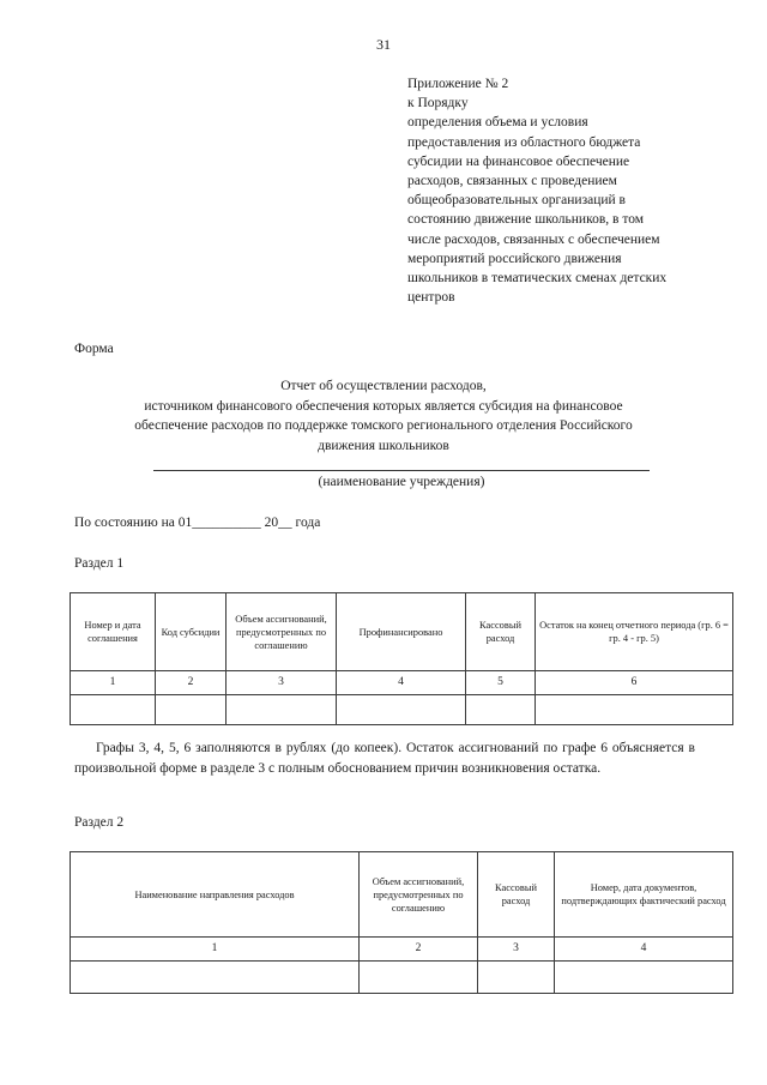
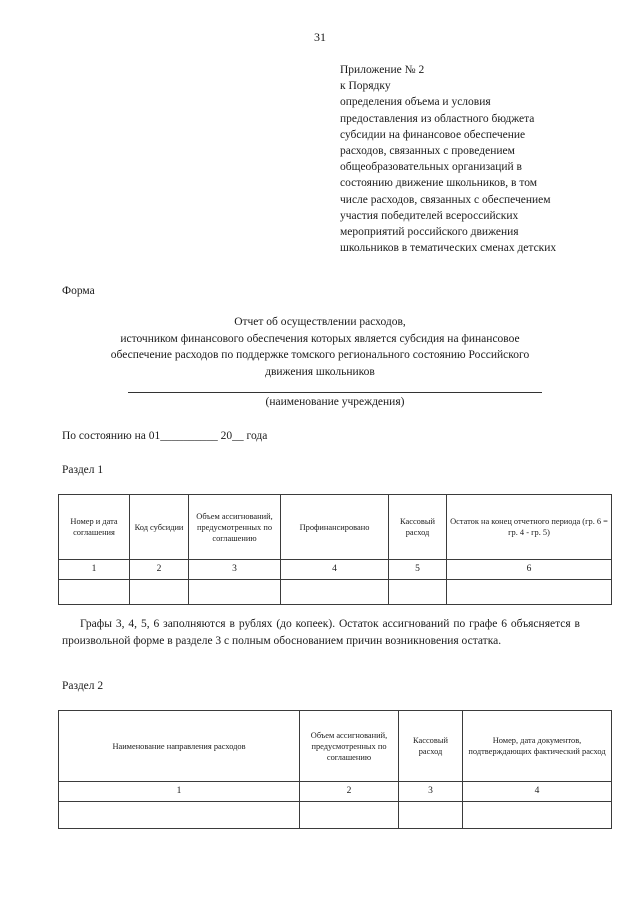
  31
  Приложение № 2
  к Порядку
  определения объема и условия
  предоставления из областного бюджета
  субсидии на финансовое обеспечение
  расходов, связанных с проведением
  общеобразовательных организаций в
  состоянию движение школьников, в том
  числе расходов, связанных с обеспечением
+ участия победителей всероссийских
  мероприятий российского движения
  школьников в тематических сменах детских
- центров
  Форма
  Отчет об осуществлении расходов,
  источником финансового обеспечения которых является субсидия на финансовое
- обеспечение расходов по поддержке томского регионального отделения Российского
+ обеспечение расходов по поддержке томского регионального состоянию Российского
  движения школьников
  (наименование учреждения)
  По состоянию на 01__________ 20__ года
  Раздел 1
  Номер и дата соглашения	Код субсидии	Объем ассигнований, предусмотренных по соглашению	Профинансировано	Кассовый расход	Остаток на конец отчетного периода (гр. 6 = гр. 4 - гр. 5)
  1	2	3	4	5	6
  Графы 3, 4, 5, 6 заполняются в рублях (до копеек). Остаток ассигнований по графе 6 объясняется в произвольной форме в разделе 3 с полным обоснованием причин возникновения остатка.
  Раздел 2
  Наименование направления расходов	Объем ассигнований, предусмотренных по соглашению	Кассовый расход	Номер, дата документов, подтверждающих фактический расход
  1	2	3	4
